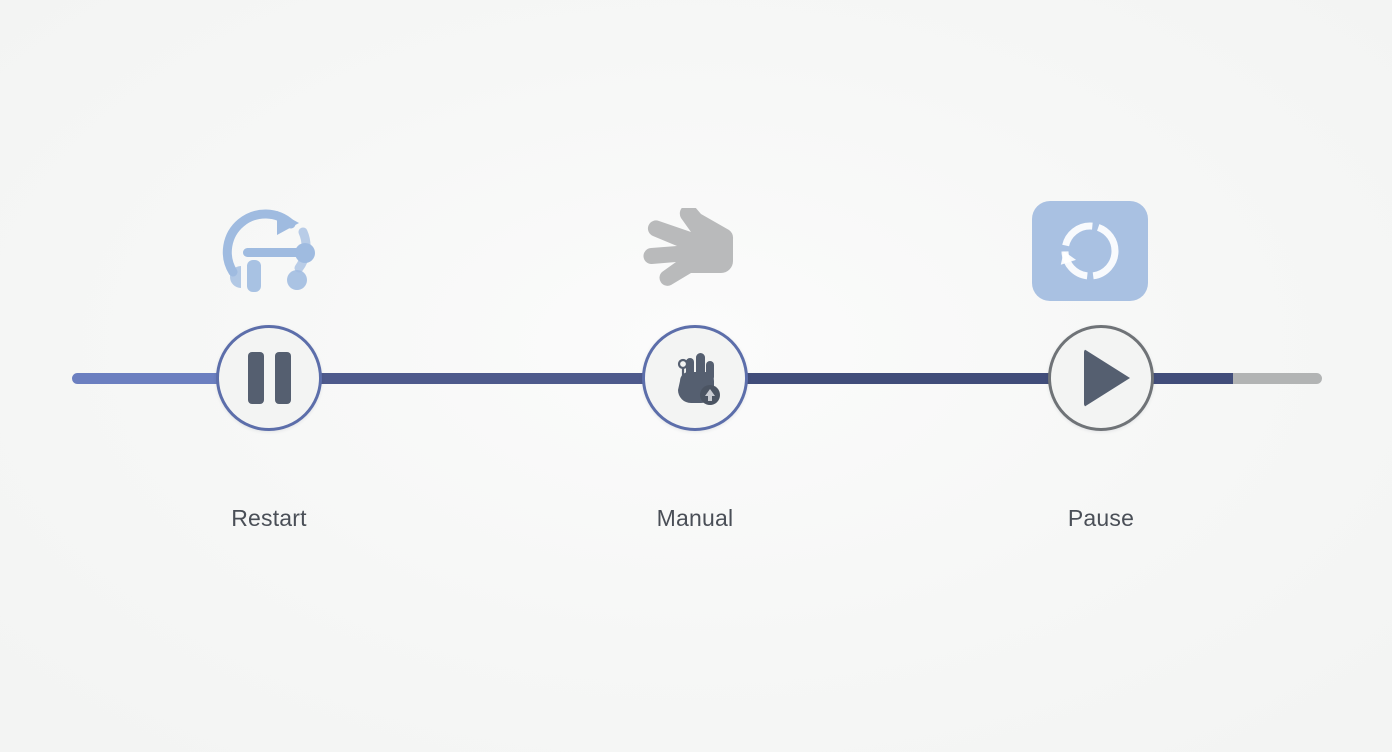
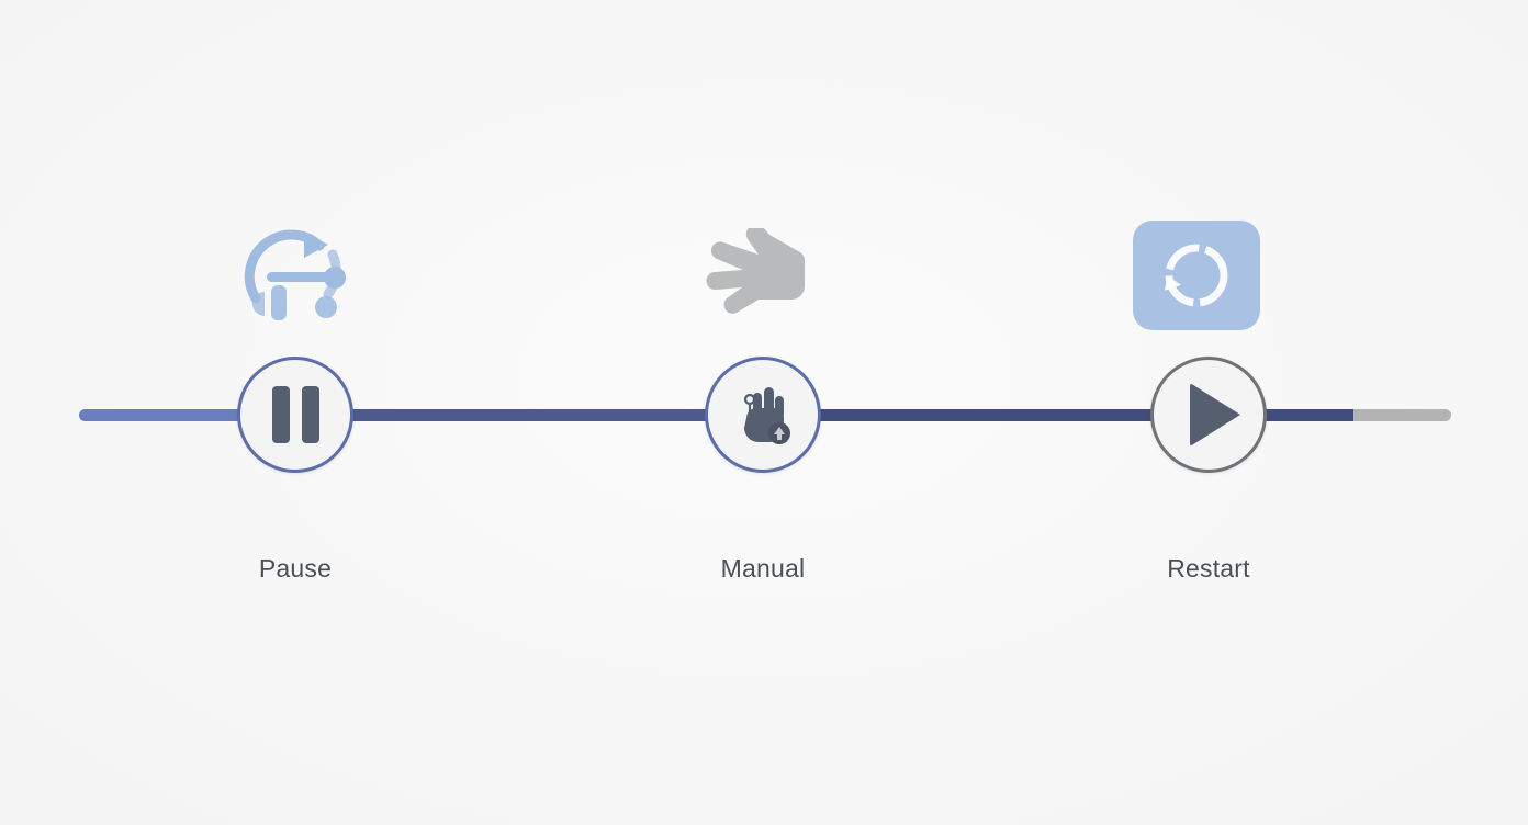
- Restart
+ Pause
  Manual
- Pause
+ Restart
